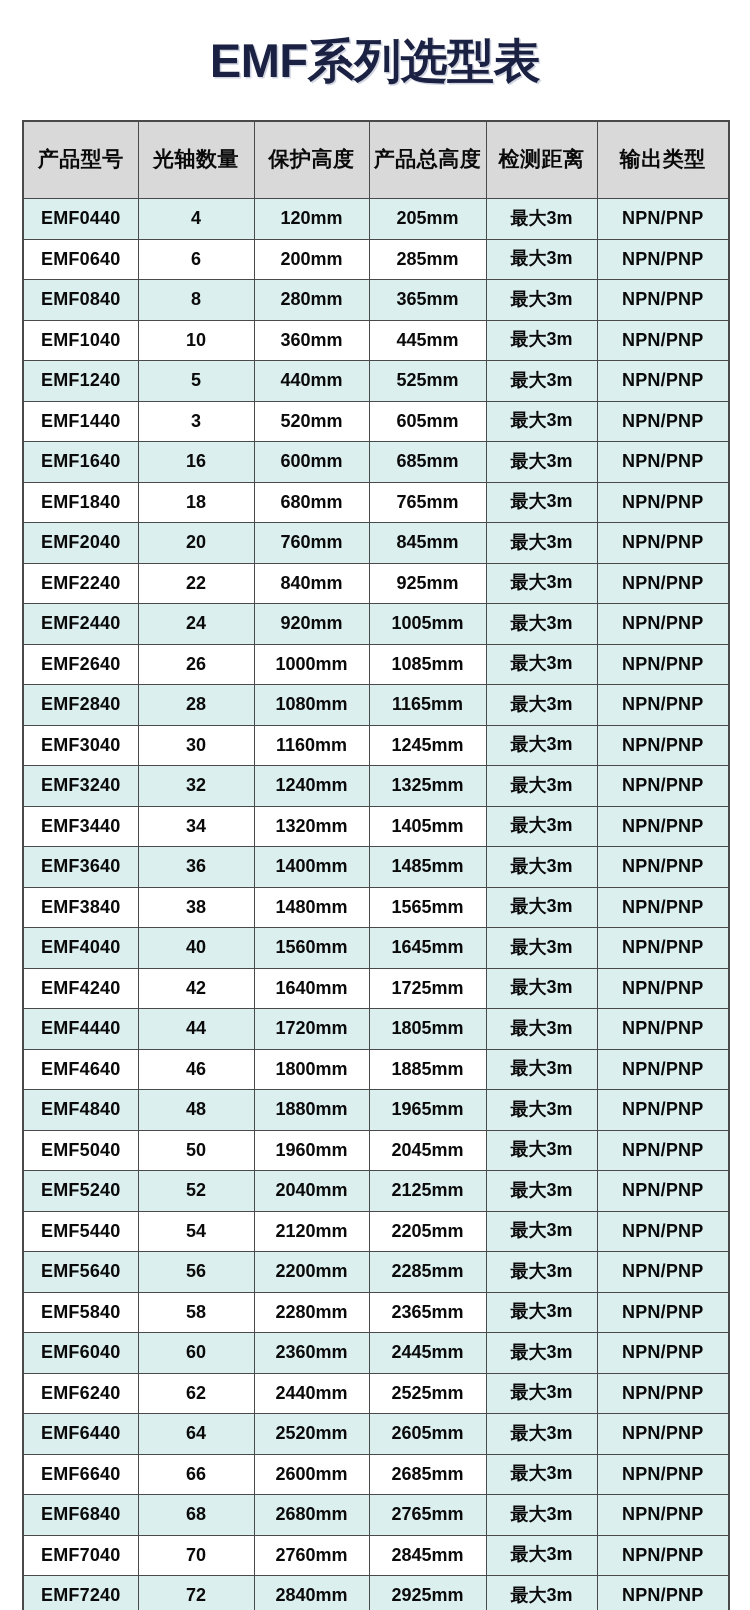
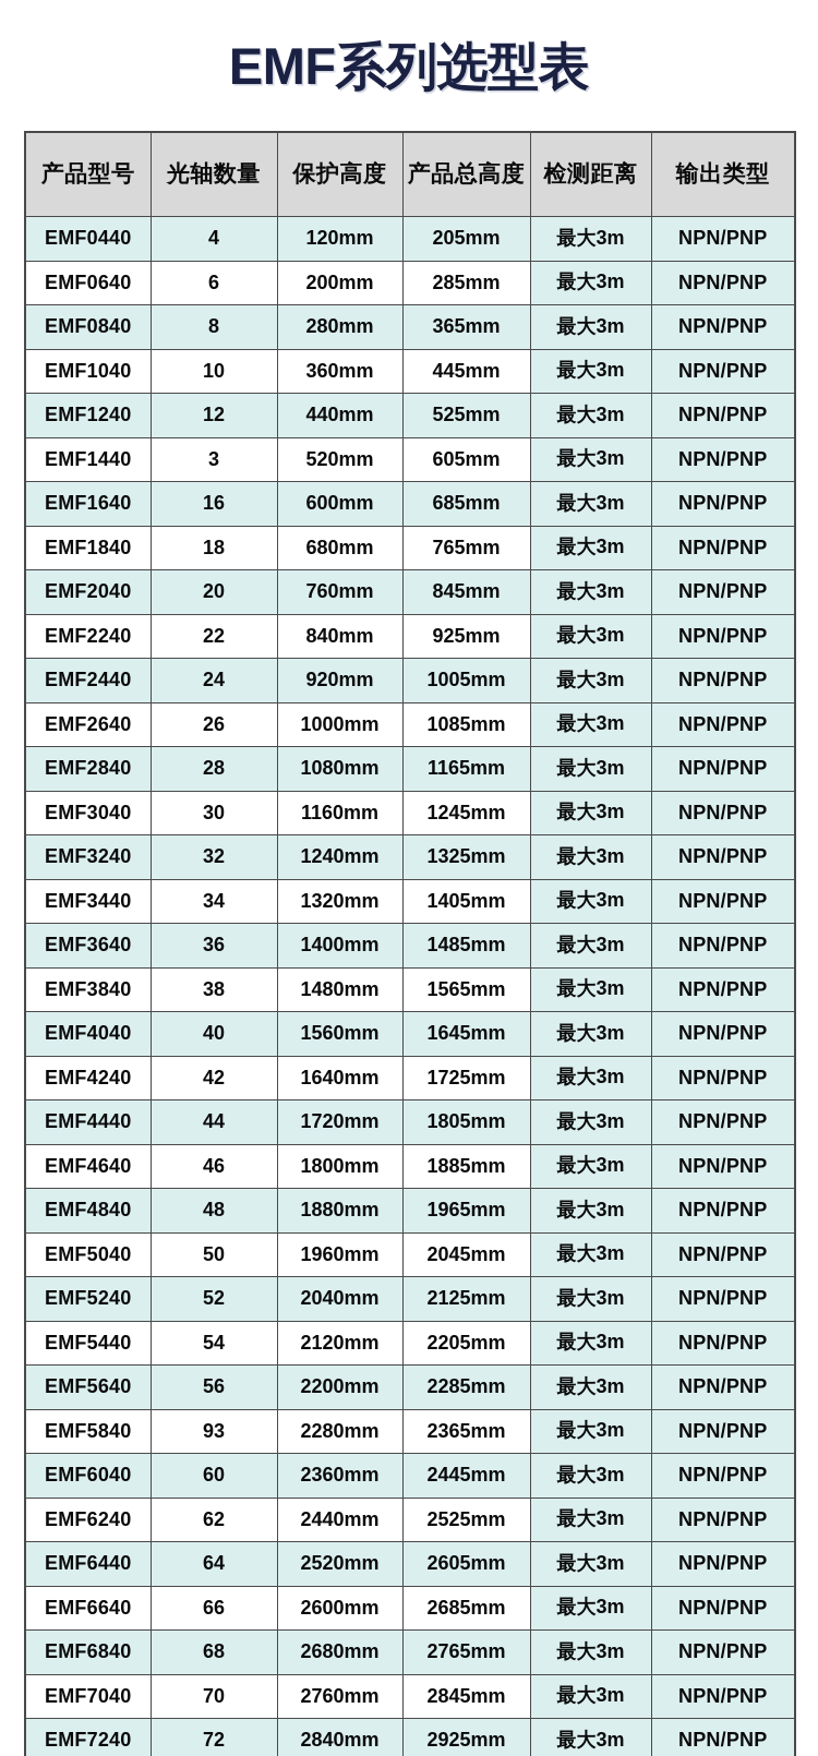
  EMF系列选型表
  产品型号	光轴数量	保护高度	产品总高度	检测距离	输出类型
  EMF0440	4	120mm	205mm	最大3m	NPN/PNP
  EMF0640	6	200mm	285mm	最大3m	NPN/PNP
  EMF0840	8	280mm	365mm	最大3m	NPN/PNP
  EMF1040	10	360mm	445mm	最大3m	NPN/PNP
- EMF1240	5	440mm	525mm	最大3m	NPN/PNP
+ EMF1240	12	440mm	525mm	最大3m	NPN/PNP
  EMF1440	3	520mm	605mm	最大3m	NPN/PNP
  EMF1640	16	600mm	685mm	最大3m	NPN/PNP
  EMF1840	18	680mm	765mm	最大3m	NPN/PNP
  EMF2040	20	760mm	845mm	最大3m	NPN/PNP
  EMF2240	22	840mm	925mm	最大3m	NPN/PNP
  EMF2440	24	920mm	1005mm	最大3m	NPN/PNP
  EMF2640	26	1000mm	1085mm	最大3m	NPN/PNP
  EMF2840	28	1080mm	1165mm	最大3m	NPN/PNP
  EMF3040	30	1160mm	1245mm	最大3m	NPN/PNP
  EMF3240	32	1240mm	1325mm	最大3m	NPN/PNP
  EMF3440	34	1320mm	1405mm	最大3m	NPN/PNP
  EMF3640	36	1400mm	1485mm	最大3m	NPN/PNP
  EMF3840	38	1480mm	1565mm	最大3m	NPN/PNP
  EMF4040	40	1560mm	1645mm	最大3m	NPN/PNP
  EMF4240	42	1640mm	1725mm	最大3m	NPN/PNP
  EMF4440	44	1720mm	1805mm	最大3m	NPN/PNP
  EMF4640	46	1800mm	1885mm	最大3m	NPN/PNP
  EMF4840	48	1880mm	1965mm	最大3m	NPN/PNP
  EMF5040	50	1960mm	2045mm	最大3m	NPN/PNP
  EMF5240	52	2040mm	2125mm	最大3m	NPN/PNP
  EMF5440	54	2120mm	2205mm	最大3m	NPN/PNP
  EMF5640	56	2200mm	2285mm	最大3m	NPN/PNP
- EMF5840	58	2280mm	2365mm	最大3m	NPN/PNP
+ EMF5840	93	2280mm	2365mm	最大3m	NPN/PNP
  EMF6040	60	2360mm	2445mm	最大3m	NPN/PNP
  EMF6240	62	2440mm	2525mm	最大3m	NPN/PNP
  EMF6440	64	2520mm	2605mm	最大3m	NPN/PNP
  EMF6640	66	2600mm	2685mm	最大3m	NPN/PNP
  EMF6840	68	2680mm	2765mm	最大3m	NPN/PNP
  EMF7040	70	2760mm	2845mm	最大3m	NPN/PNP
  EMF7240	72	2840mm	2925mm	最大3m	NPN/PNP
